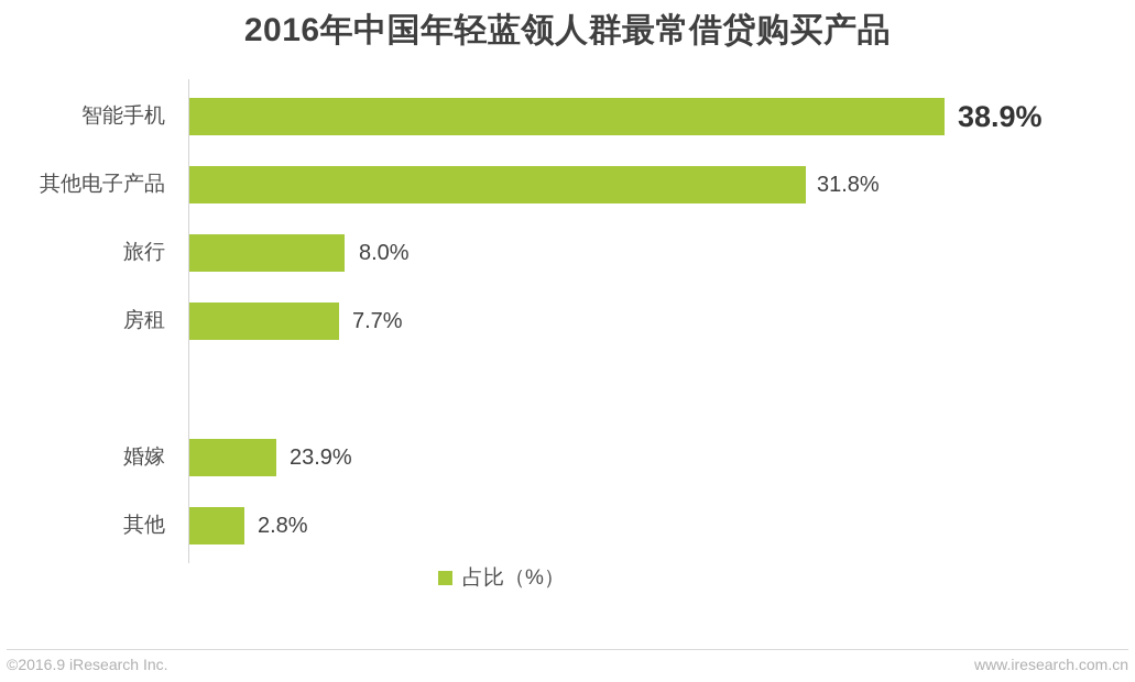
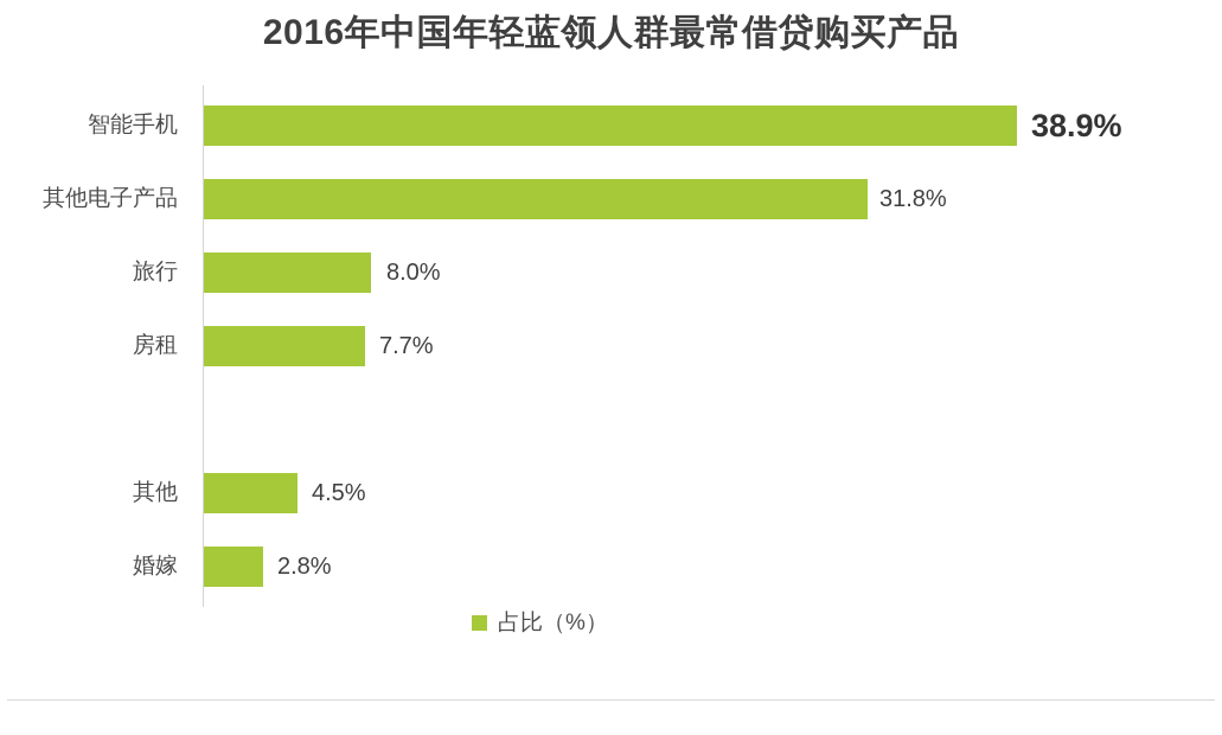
  2016年中国年轻蓝领人群最常借贷购买产品
  智能手机
  38.9%
  其他电子产品
  31.8%
  旅行
  8.0%
  房租
  7.7%
- 婚嫁
+ 其他
- 23.9%
+ 4.5%
- 其他
+ 婚嫁
  2.8%
  占比（%）
- ©2016.9 iResearch Inc.
- www.iresearch.com.cn
